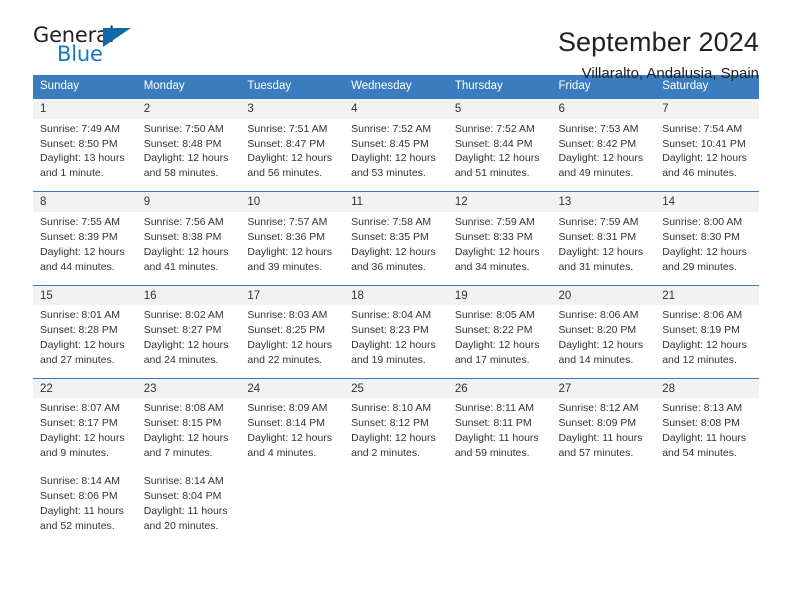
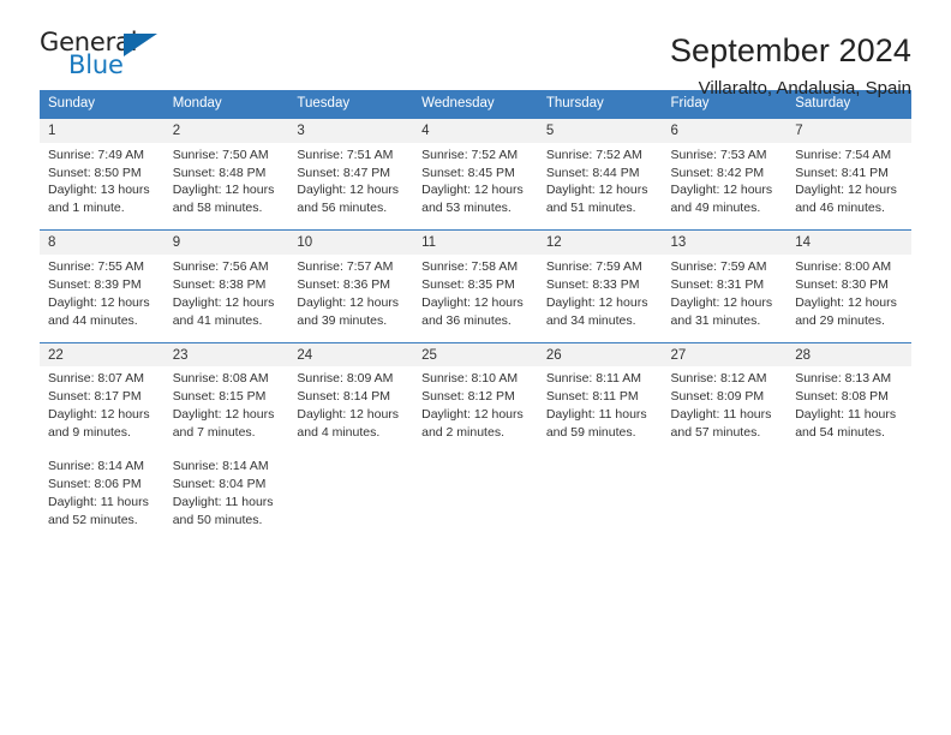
  General
  Blue
  September 2024
  Villaralto, Andalusia, Spain
  Sunday	Monday	Tuesday	Wednesday	Thursday	Friday	Saturday
  1	2	3	4	5	6	7
- Sunrise: 7:49 AMSunset: 8:50 PMDaylight: 13 hoursand 1 minute.	Sunrise: 7:50 AMSunset: 8:48 PMDaylight: 12 hoursand 58 minutes.	Sunrise: 7:51 AMSunset: 8:47 PMDaylight: 12 hoursand 56 minutes.	Sunrise: 7:52 AMSunset: 8:45 PMDaylight: 12 hoursand 53 minutes.	Sunrise: 7:52 AMSunset: 8:44 PMDaylight: 12 hoursand 51 minutes.	Sunrise: 7:53 AMSunset: 8:42 PMDaylight: 12 hoursand 49 minutes.	Sunrise: 7:54 AMSunset: 10:41 PMDaylight: 12 hoursand 46 minutes.
+ Sunrise: 7:49 AMSunset: 8:50 PMDaylight: 13 hoursand 1 minute.	Sunrise: 7:50 AMSunset: 8:48 PMDaylight: 12 hoursand 58 minutes.	Sunrise: 7:51 AMSunset: 8:47 PMDaylight: 12 hoursand 56 minutes.	Sunrise: 7:52 AMSunset: 8:45 PMDaylight: 12 hoursand 53 minutes.	Sunrise: 7:52 AMSunset: 8:44 PMDaylight: 12 hoursand 51 minutes.	Sunrise: 7:53 AMSunset: 8:42 PMDaylight: 12 hoursand 49 minutes.	Sunrise: 7:54 AMSunset: 8:41 PMDaylight: 12 hoursand 46 minutes.
  8	9	10	11	12	13	14
  Sunrise: 7:55 AMSunset: 8:39 PMDaylight: 12 hoursand 44 minutes.	Sunrise: 7:56 AMSunset: 8:38 PMDaylight: 12 hoursand 41 minutes.	Sunrise: 7:57 AMSunset: 8:36 PMDaylight: 12 hoursand 39 minutes.	Sunrise: 7:58 AMSunset: 8:35 PMDaylight: 12 hoursand 36 minutes.	Sunrise: 7:59 AMSunset: 8:33 PMDaylight: 12 hoursand 34 minutes.	Sunrise: 7:59 AMSunset: 8:31 PMDaylight: 12 hoursand 31 minutes.	Sunrise: 8:00 AMSunset: 8:30 PMDaylight: 12 hoursand 29 minutes.
- 15	16	17	18	19	20	21
- Sunrise: 8:01 AMSunset: 8:28 PMDaylight: 12 hoursand 27 minutes.	Sunrise: 8:02 AMSunset: 8:27 PMDaylight: 12 hoursand 24 minutes.	Sunrise: 8:03 AMSunset: 8:25 PMDaylight: 12 hoursand 22 minutes.	Sunrise: 8:04 AMSunset: 8:23 PMDaylight: 12 hoursand 19 minutes.	Sunrise: 8:05 AMSunset: 8:22 PMDaylight: 12 hoursand 17 minutes.	Sunrise: 8:06 AMSunset: 8:20 PMDaylight: 12 hoursand 14 minutes.	Sunrise: 8:06 AMSunset: 8:19 PMDaylight: 12 hoursand 12 minutes.
  22	23	24	25	26	27	28
  Sunrise: 8:07 AMSunset: 8:17 PMDaylight: 12 hoursand 9 minutes.	Sunrise: 8:08 AMSunset: 8:15 PMDaylight: 12 hoursand 7 minutes.	Sunrise: 8:09 AMSunset: 8:14 PMDaylight: 12 hoursand 4 minutes.	Sunrise: 8:10 AMSunset: 8:12 PMDaylight: 12 hoursand 2 minutes.	Sunrise: 8:11 AMSunset: 8:11 PMDaylight: 11 hoursand 59 minutes.	Sunrise: 8:12 AMSunset: 8:09 PMDaylight: 11 hoursand 57 minutes.	Sunrise: 8:13 AMSunset: 8:08 PMDaylight: 11 hoursand 54 minutes.
- Sunrise: 8:14 AMSunset: 8:06 PMDaylight: 11 hoursand 52 minutes.	Sunrise: 8:14 AMSunset: 8:04 PMDaylight: 11 hoursand 20 minutes.
+ Sunrise: 8:14 AMSunset: 8:06 PMDaylight: 11 hoursand 52 minutes.	Sunrise: 8:14 AMSunset: 8:04 PMDaylight: 11 hoursand 50 minutes.
